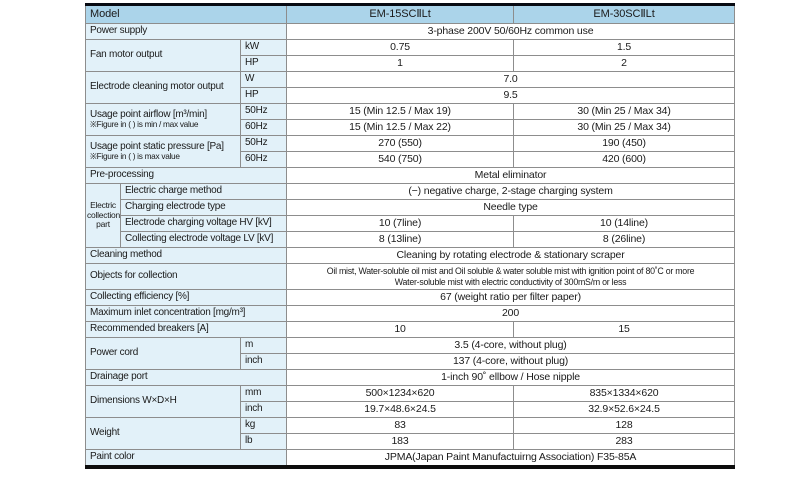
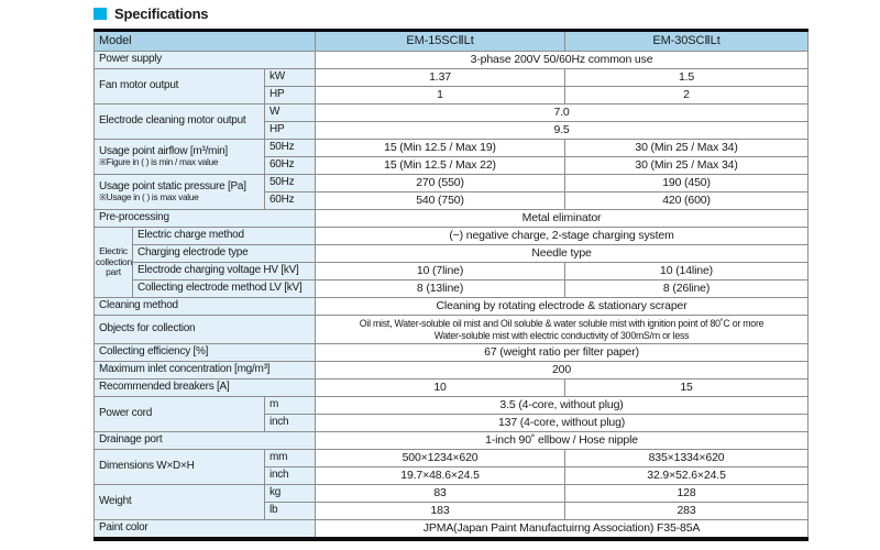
+ Specifications
  Model	EM-15SCⅡLt	EM-30SCⅡLt
  Power supply	3-phase 200V 50/60Hz common use
- Fan motor output	kW	0.75	1.5
+ Fan motor output	kW	1.37	1.5
  HP	1	2
  Electrode cleaning motor output	W	7.0
  HP	9.5
  Usage point airflow [m³/min] ※Figure in ( ) is min / max value	50Hz	15 (Min 12.5 / Max 19)	30 (Min 25 / Max 34)
  60Hz	15 (Min 12.5 / Max 22)	30 (Min 25 / Max 34)
- Usage point static pressure [Pa] ※Figure in ( ) is max value	50Hz	270 (550)	190 (450)
+ Usage point static pressure [Pa] ※Usage in ( ) is max value	50Hz	270 (550)	190 (450)
  60Hz	540 (750)	420 (600)
  Pre-processing	Metal eliminator
  Electric collection part	Electric charge method	(−) negative charge, 2-stage charging system
  Charging electrode type	Needle type
  Electrode charging voltage HV [kV]	10 (7line)	10 (14line)
- Collecting electrode voltage LV [kV]	8 (13line)	8 (26line)
+ Collecting electrode method LV [kV]	8 (13line)	8 (26line)
  Cleaning method	Cleaning by rotating electrode & stationary scraper
  Objects for collection	Oil mist, Water-soluble oil mist and Oil soluble & water soluble mist with ignition point of 80˚C or more Water-soluble mist with electric conductivity of 300mS/m or less
  Collecting efficiency [%]	67 (weight ratio per filter paper)
  Maximum inlet concentration [mg/m³]	200
  Recommended breakers [A]	10	15
  Power cord	m	3.5 (4-core, without plug)
  inch	137 (4-core, without plug)
  Drainage port	1-inch 90˚ ellbow / Hose nipple
  Dimensions W×D×H	mm	500×1234×620	835×1334×620
  inch	19.7×48.6×24.5	32.9×52.6×24.5
  Weight	kg	83	128
  lb	183	283
  Paint color	JPMA(Japan Paint Manufactuirng Association) F35-85A
